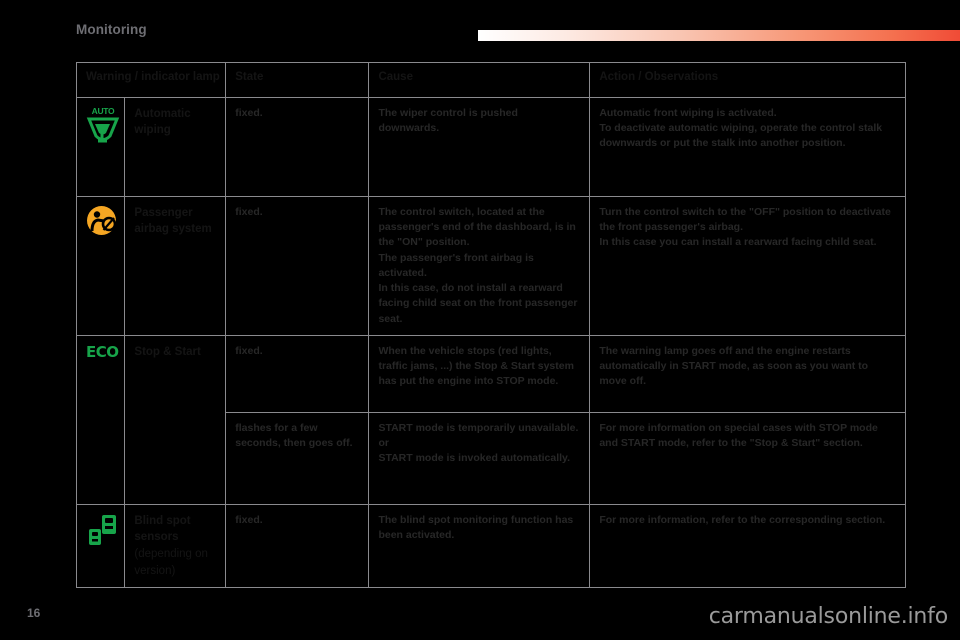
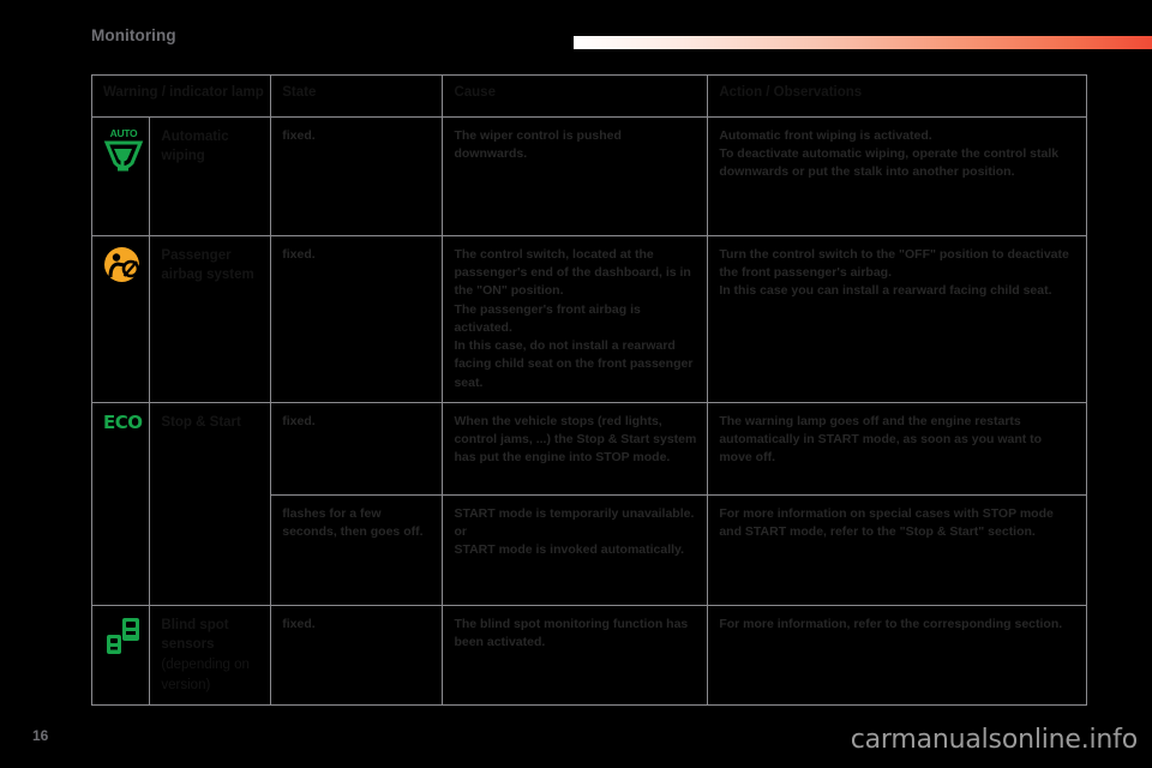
  Monitoring
  AUTO		fixed.	The wiper control is pushed downwards.	Automatic front wiping is activated. To deactivate automatic wiping, operate the control stalk downwards or put the stalk into another position.
  		fixed.	The control switch, located at the passenger's end of the dashboard, is in the "ON" position. The passenger's front airbag is activated. In this case, do not install a rearward facing child seat on the front passenger seat.	Turn the control switch to the "OFF" position to deactivate the front passenger's airbag. In this case you can install a rearward facing child seat.
- ECO		fixed.	When the vehicle stops (red lights, traffic jams, ...) the Stop & Start system has put the engine into STOP mode.	The warning lamp goes off and the engine restarts automatically in START mode, as soon as you want to move off.
+ ECO		fixed.	When the vehicle stops (red lights, control jams, ...) the Stop & Start system has put the engine into STOP mode.	The warning lamp goes off and the engine restarts automatically in START mode, as soon as you want to move off.
  flashes for a few seconds, then goes off.	START mode is temporarily unavailable. or START mode is invoked automatically.	For more information on special cases with STOP mode and START mode, refer to the "Stop & Start" section.
  		fixed.	The blind spot monitoring function has been activated.	For more information, refer to the corresponding section.
  16
  carmanualsonline.info
